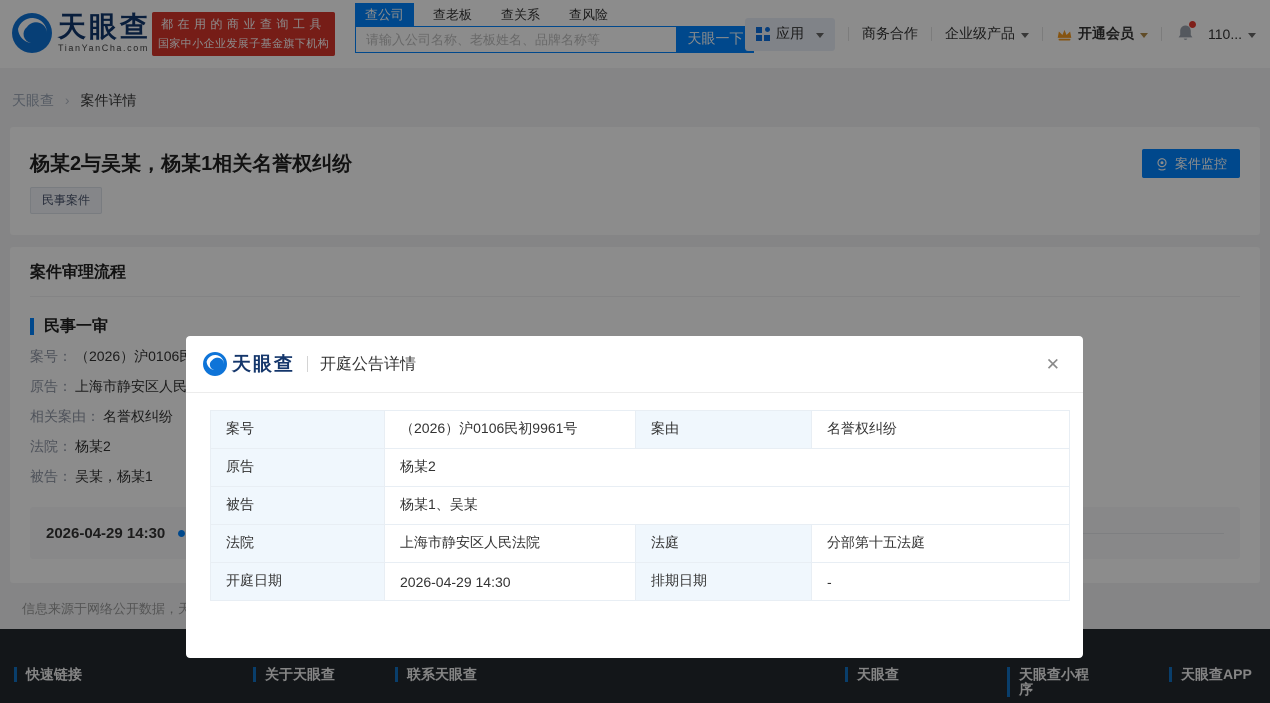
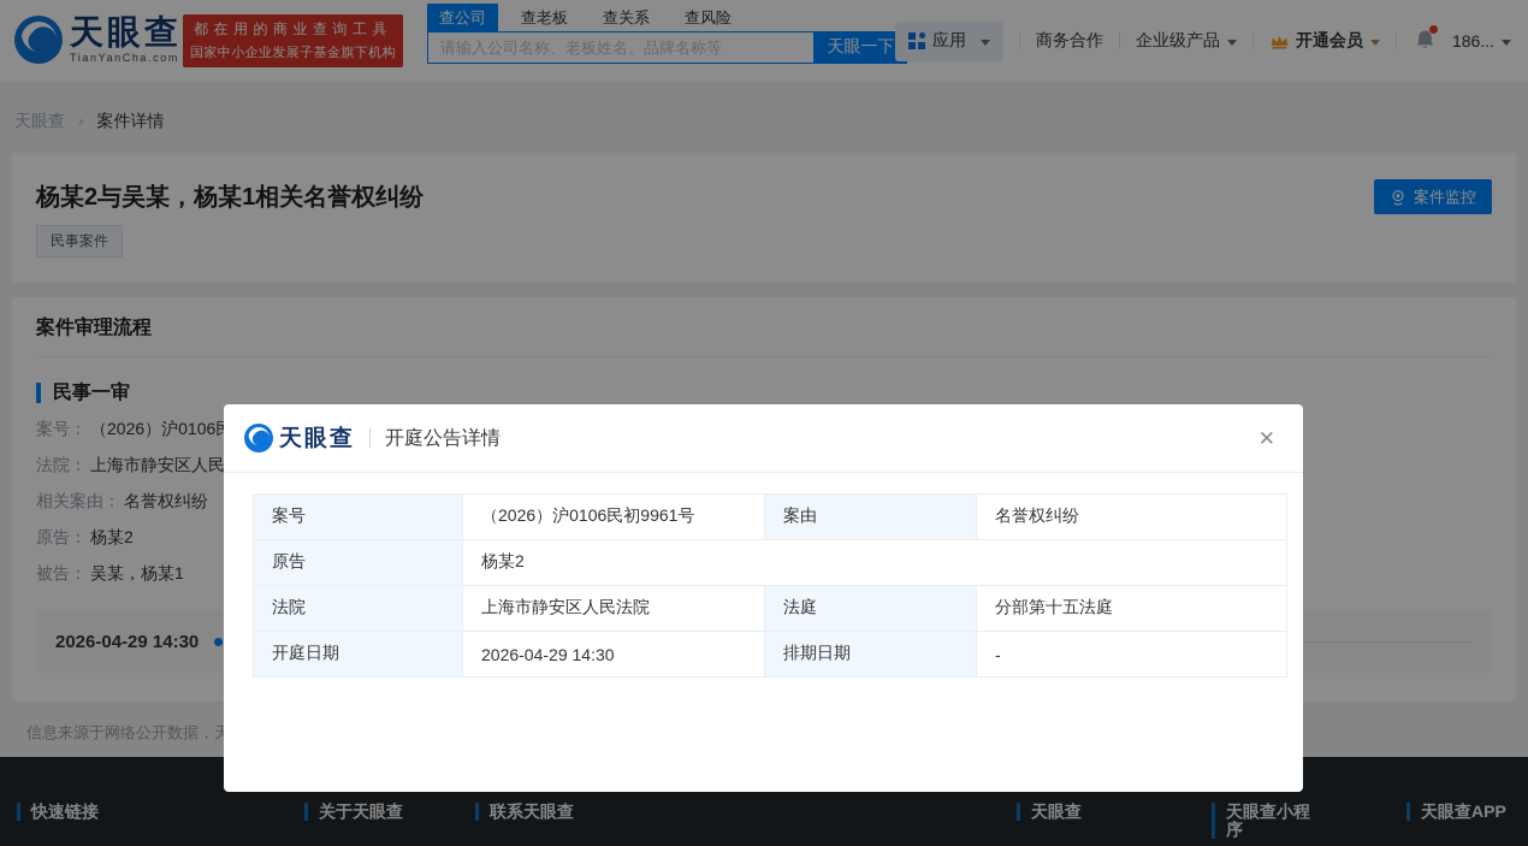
  天眼查
  TianYanCha.com
  都在用的商业查询工具
  国家中小企业发展子基金旗下机构
  查公司
  查老板
  查关系
  查风险
  请输入公司名称、老板姓名、品牌名称等
  天眼一下
  应用
  商务合作
  企业级产品
  开通会员
- 110...
+ 186...
  天眼查 › 案件详情
  杨某2与吴某，杨某1相关名誉权纠纷
  民事案件
  案件监控
  案件审理流程
  民事一审
- 原告： 上海市静安区人民
+ 法院： 上海市静安区人民
  相关案由： 名誉权纠纷
- 法院： 杨某2
+ 原告： 杨某2
  被告： 吴某，杨某1
  2026-04-29 14:30
  信息来源于网络公开数据，天
  快速链接
  关于天眼查
  联系天眼查
  天眼查
  天眼查小程序
  天眼查APP
  天眼查
  开庭公告详情
  ✕
  案号	（2026）沪0106民初9961号	案由	名誉权纠纷
  原告	杨某2
- 被告	杨某1、吴某
  法院	上海市静安区人民法院	法庭	分部第十五法庭
  开庭日期	2026-04-29 14:30	排期日期	-
